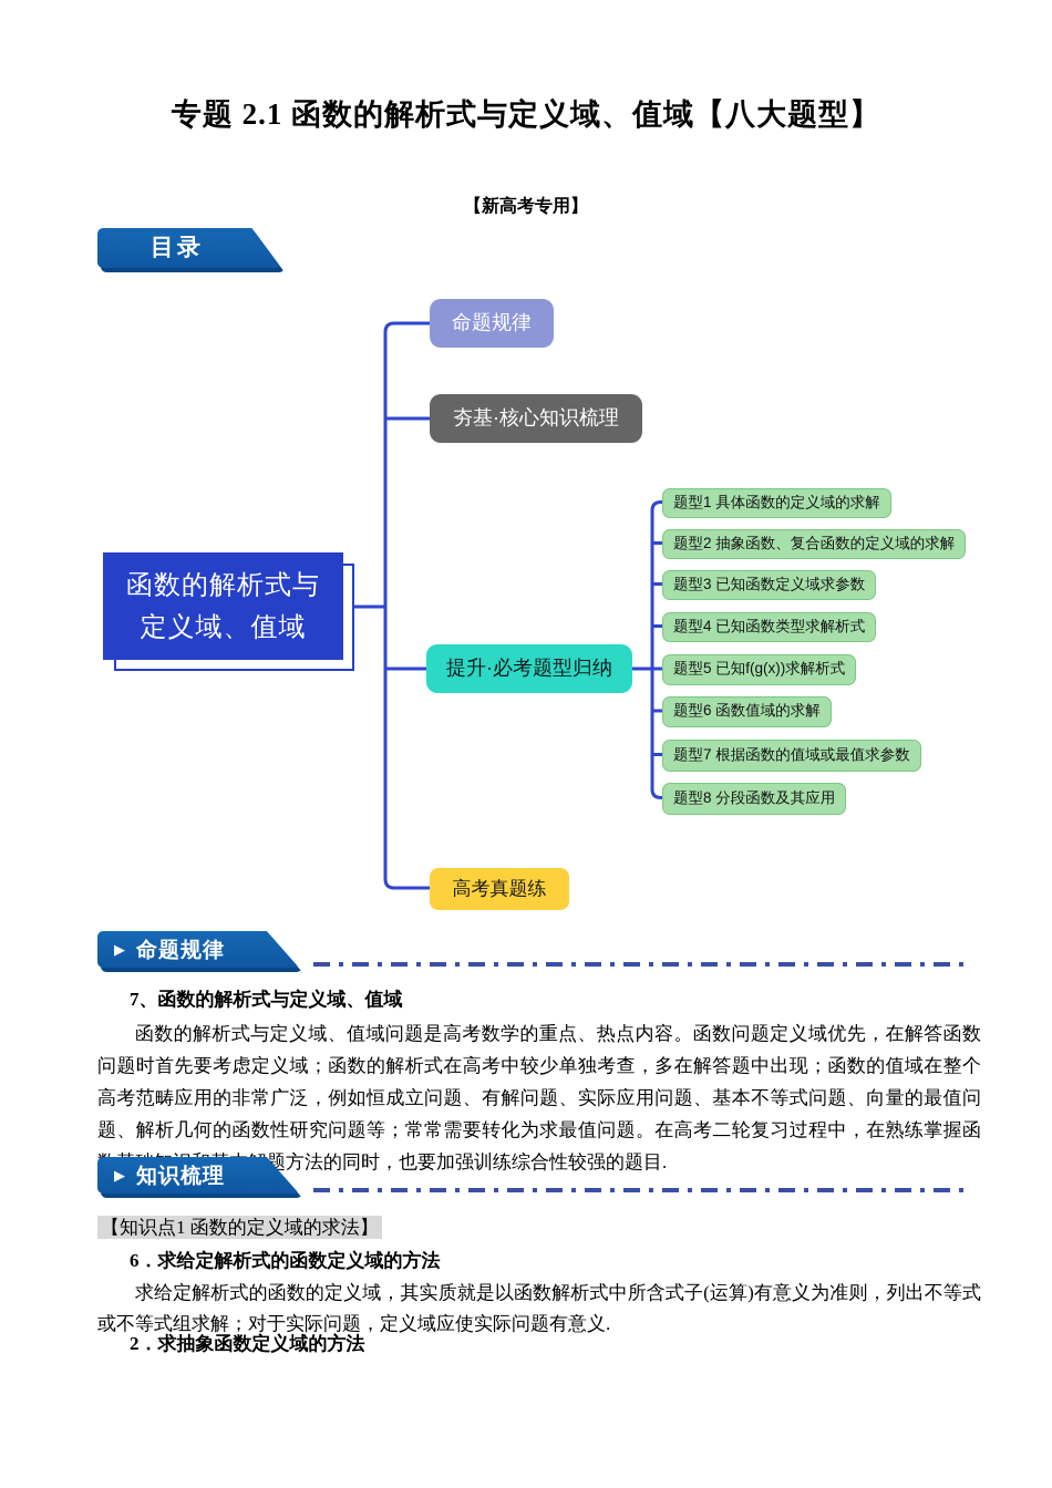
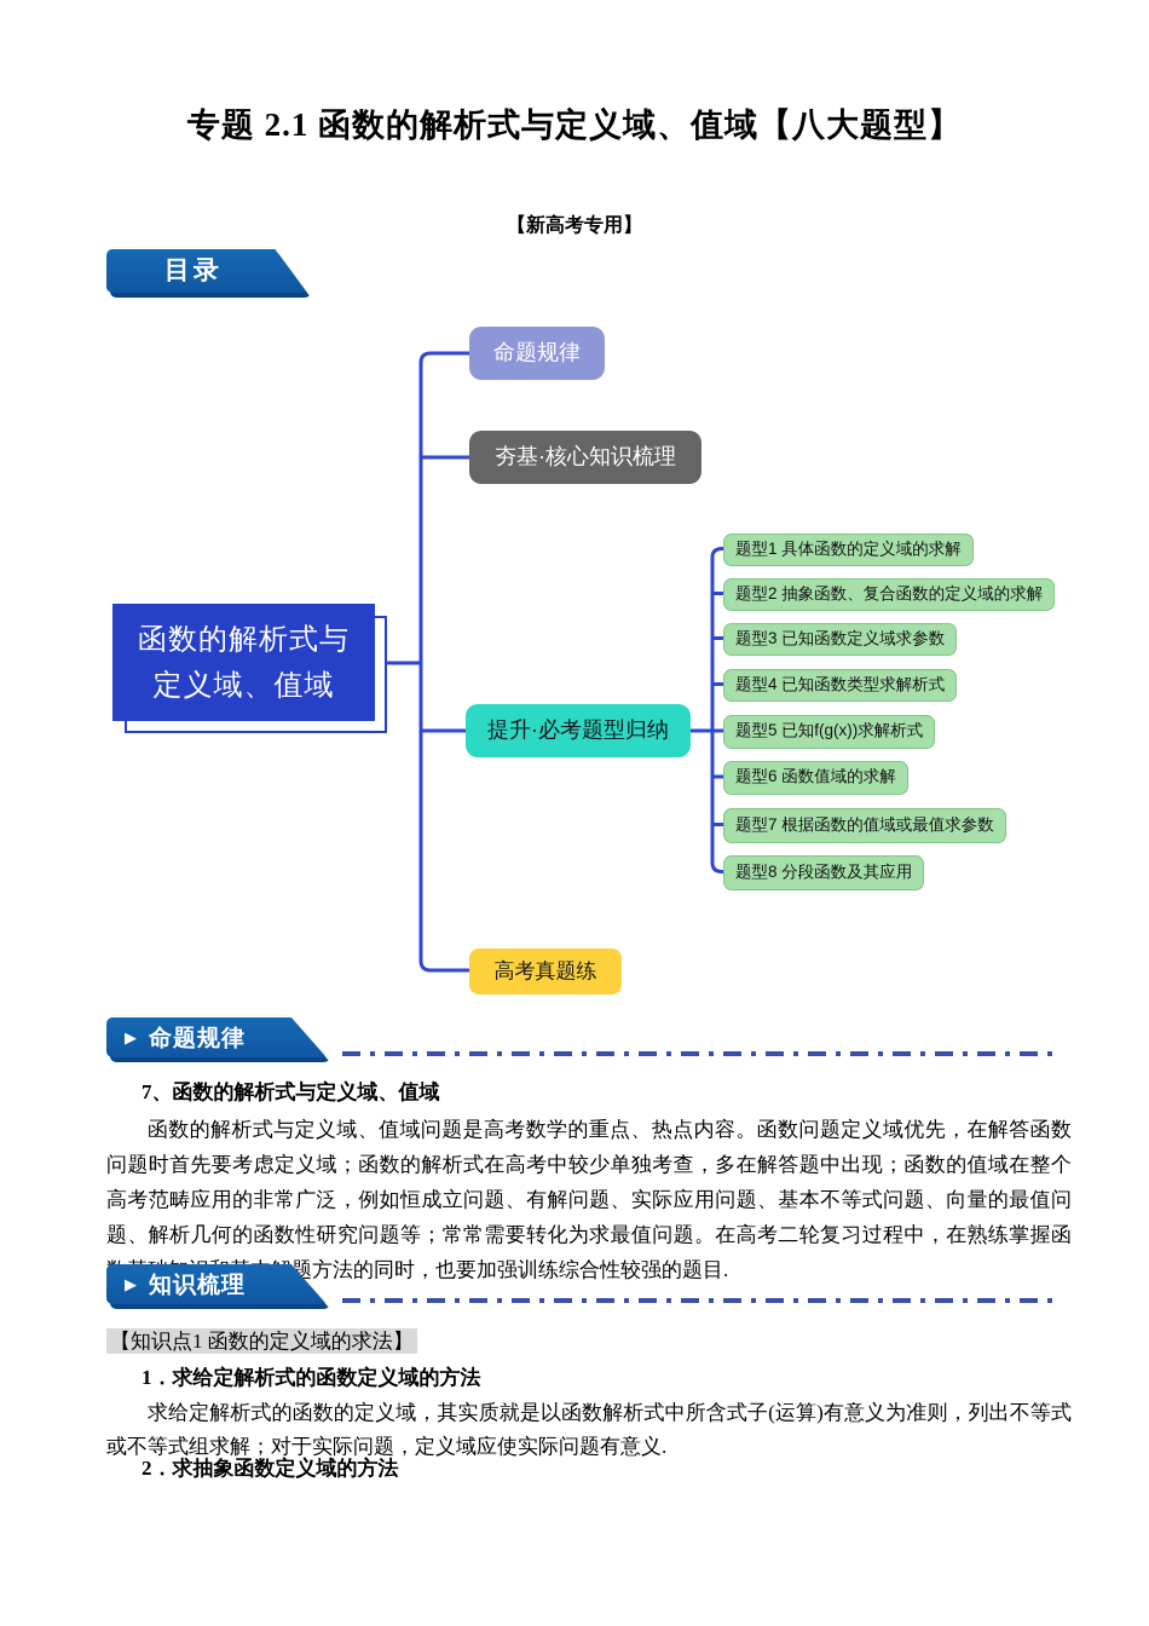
  专题 2.1 函数的解析式与定义域、值域【八大题型】
  【新高考专用】
  目录
  函数的解析式与
  定义域、值域
  命题规律
  夯基·核心知识梳理
  提升·必考题型归纳
  高考真题练
  题型1 具体函数的定义域的求解
  题型2 抽象函数、复合函数的定义域的求解
  题型3 已知函数定义域求参数
  题型4 已知函数类型求解析式
  题型5 已知f(g(x))求解析式
  题型6 函数值域的求解
  题型7 根据函数的值域或最值求参数
  题型8 分段函数及其应用
  ▶
  命题规律
  7、函数的解析式与定义域、值域
  函数的解析式与定义域、值域问题是高考数学的重点、热点内容。函数问题定义域优先，在解答函数问题时首先要考虑定义域；函数的解析式在高考中较少单独考查，多在解答题中出现；函数的值域在整个高考范畴应用的非常广泛，例如恒成立问题、有解问题、实际应用问题、基本不等式问题、向量的最值问题、解析几何的函数性研究问题等；常常需要转化为求最值问题。在高考二轮复习过程中，在熟练掌握函题方法的同时，也要加强训练综合性较强的题目.
  ▶
  知识梳理
  【知识点1 函数的定义域的求法】
- 6．求给定解析式的函数定义域的方法
+ 1．求给定解析式的函数定义域的方法
  求给定解析式的函数的定义域，其实质就是以函数解析式中所含式子(运算)有意义为准则，列出不等式或不等式组求解；对于实际问题，定义域应使实际问题有意义.
  2．求抽象函数定义域的方法
